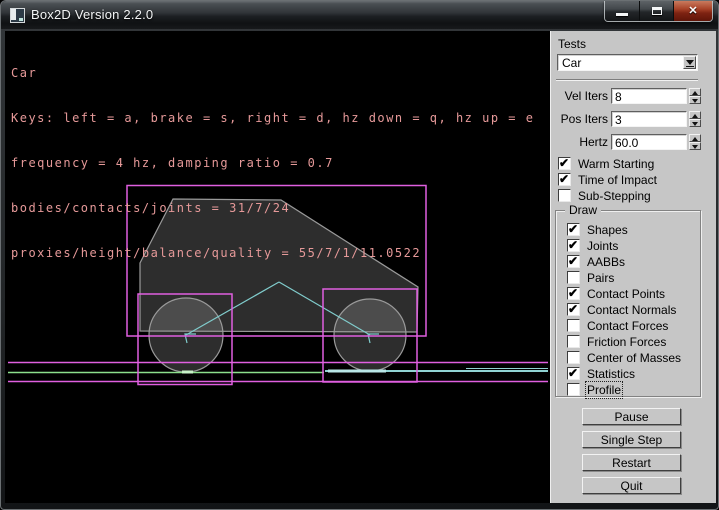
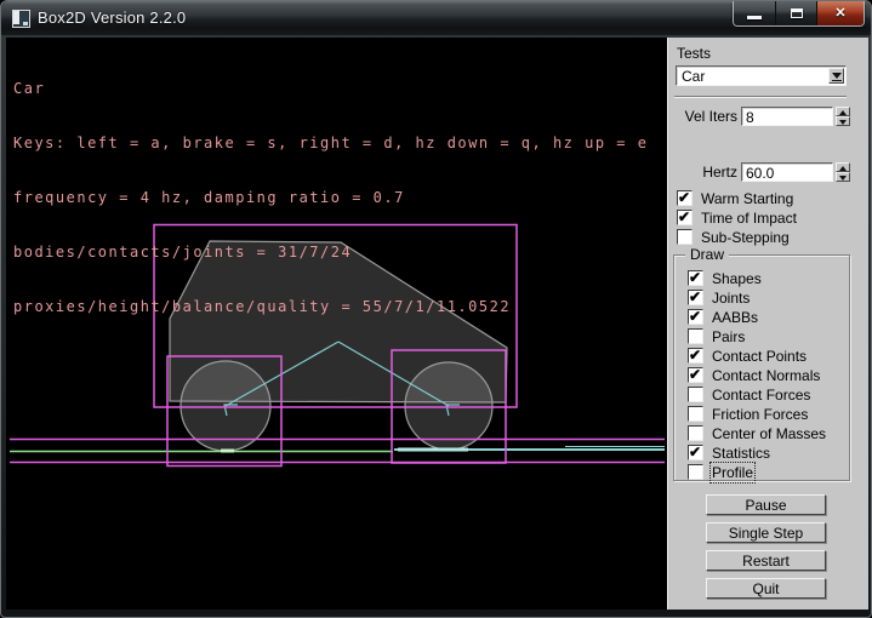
  Box2D Version 2.2.0
  ✕
  Car
  Keys: left = a, brake = s, right = d, hz down = q, hz up = e
  frequency = 4 hz, damping ratio = 0.7
  bodies/contacts/joints = 31/7/24
  proxies/height/balance/quality = 55/7/1/11.0522
  Tests
  Car
  Vel Iters
  8
- Pos Iters
- 3
  Hertz
  60.0
  Warm Starting
  Time of Impact
  Sub-Stepping
  Draw
  Shapes
  Joints
  AABBs
  Pairs
  Contact Points
  Contact Normals
  Contact Forces
  Friction Forces
  Center of Masses
  Statistics
  Profile
  Pause
  Single Step
  Restart
  Quit
